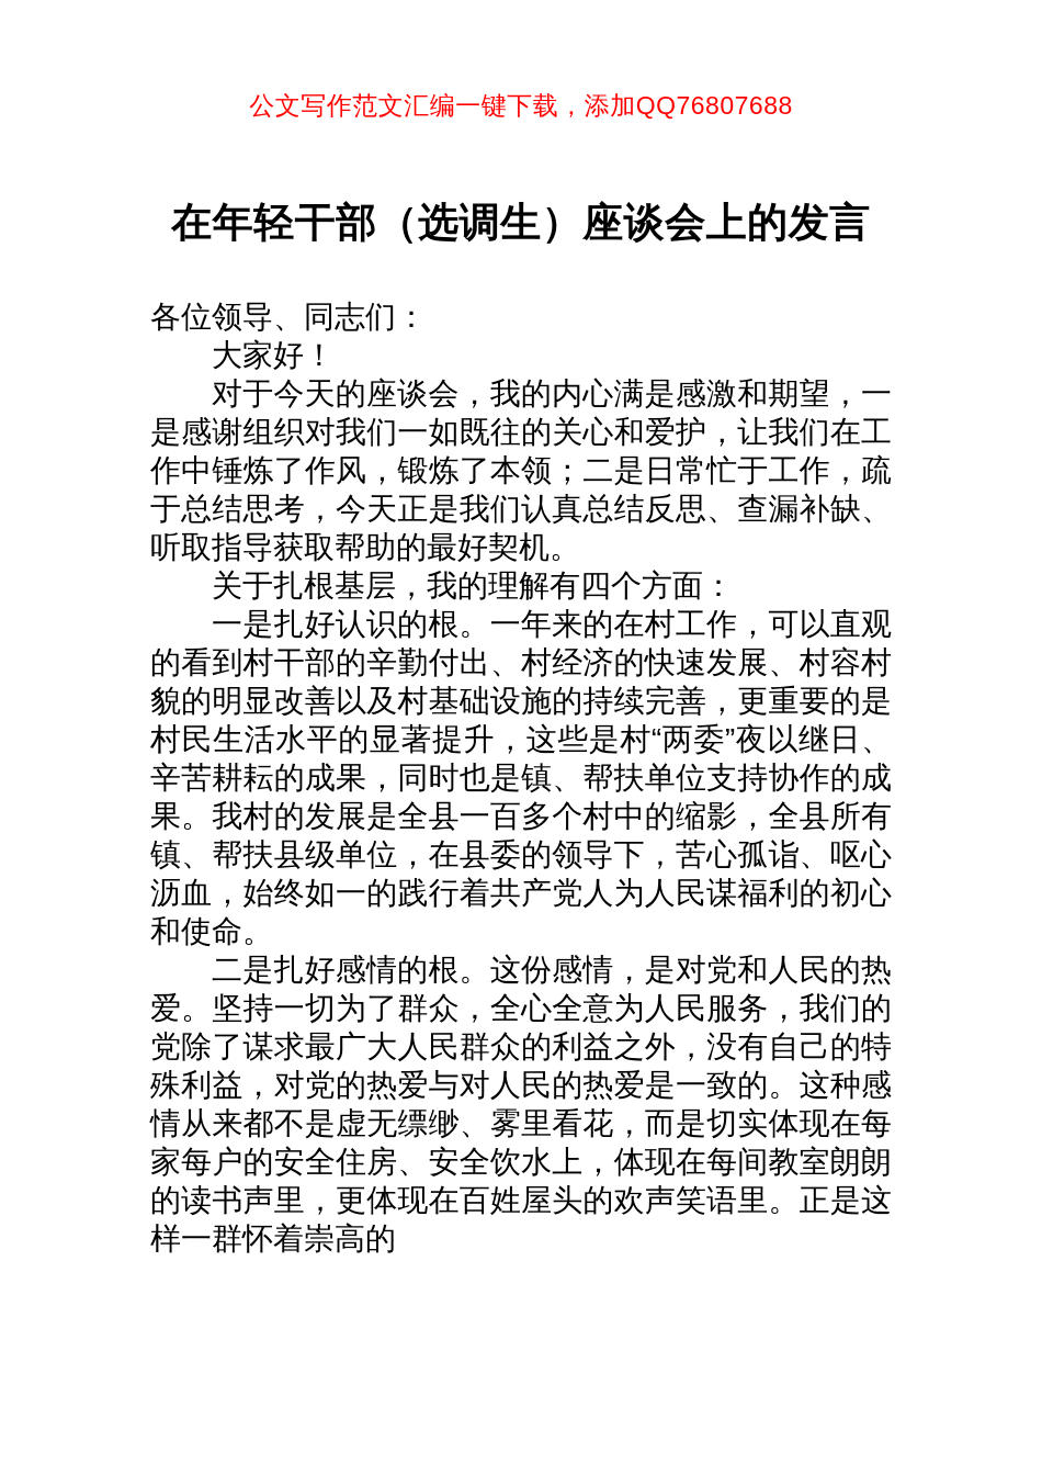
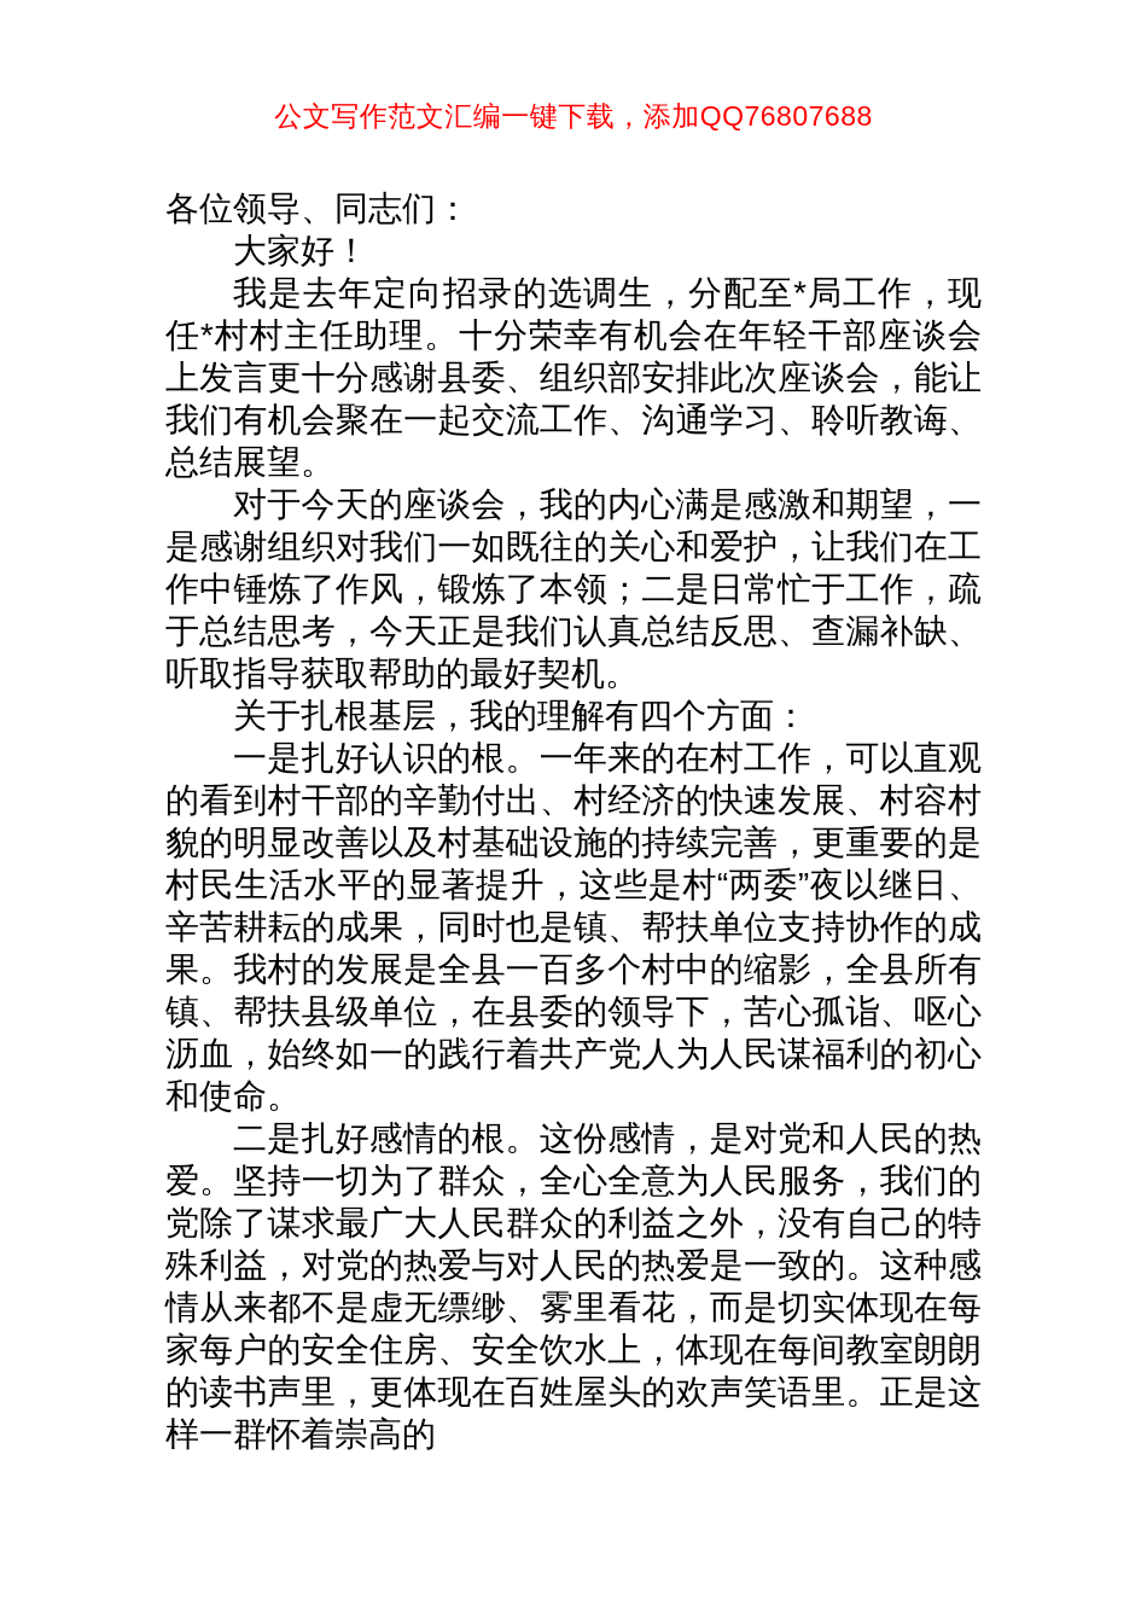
  公文写作范文汇编一键下载，添加QQ76807688
- 在年轻干部（选调生）座谈会上的发言
  各位领导、同志们：
  大家好！
+ 我是去年定向招录的选调生，分配至*局工作，现任*村村主任助理。十分荣幸有机会在年轻干部座谈会上发言更十分感谢县委、组织部安排此次座谈会，能让我们有机会聚在一起交流工作、沟通学习、聆听教诲、总结展望。
  对于今天的座谈会，我的内心满是感激和期望，一是感谢组织对我们一如既往的关心和爱护，让我们在工作中锤炼了作风，锻炼了本领；二是日常忙于工作，疏于总结思考，今天正是我们认真总结反思、查漏补缺、听取指导获取帮助的最好契机。
  关于扎根基层，我的理解有四个方面：
  一是扎好认识的根。一年来的在村工作，可以直观的看到村干部的辛勤付出、村经济的快速发展、村容村貌的明显改善以及村基础设施的持续完善，更重要的是村民生活水平的显著提升，这些是村“两委”夜以继日、辛苦耕耘的成果，同时也是镇、帮扶单位支持协作的成果。我村的发展是全县一百多个村中的缩影，全县所有镇、帮扶县级单位，在县委的领导下，苦心孤诣、呕心沥血，始终如一的践行着共产党人为人民谋福利的初心和使命。
  二是扎好感情的根。这份感情，是对党和人民的热爱。坚持一切为了群众，全心全意为人民服务，我们的党除了谋求最广大人民群众的利益之外，没有自己的特殊利益，对党的热爱与对人民的热爱是一致的。这种感情从来都不是虚无缥缈、雾里看花，而是切实体现在每家每户的安全住房、安全饮水上，体现在每间教室朗朗的读书声里，更体现在百姓屋头的欢声笑语里。正是这样一群怀着崇高的
